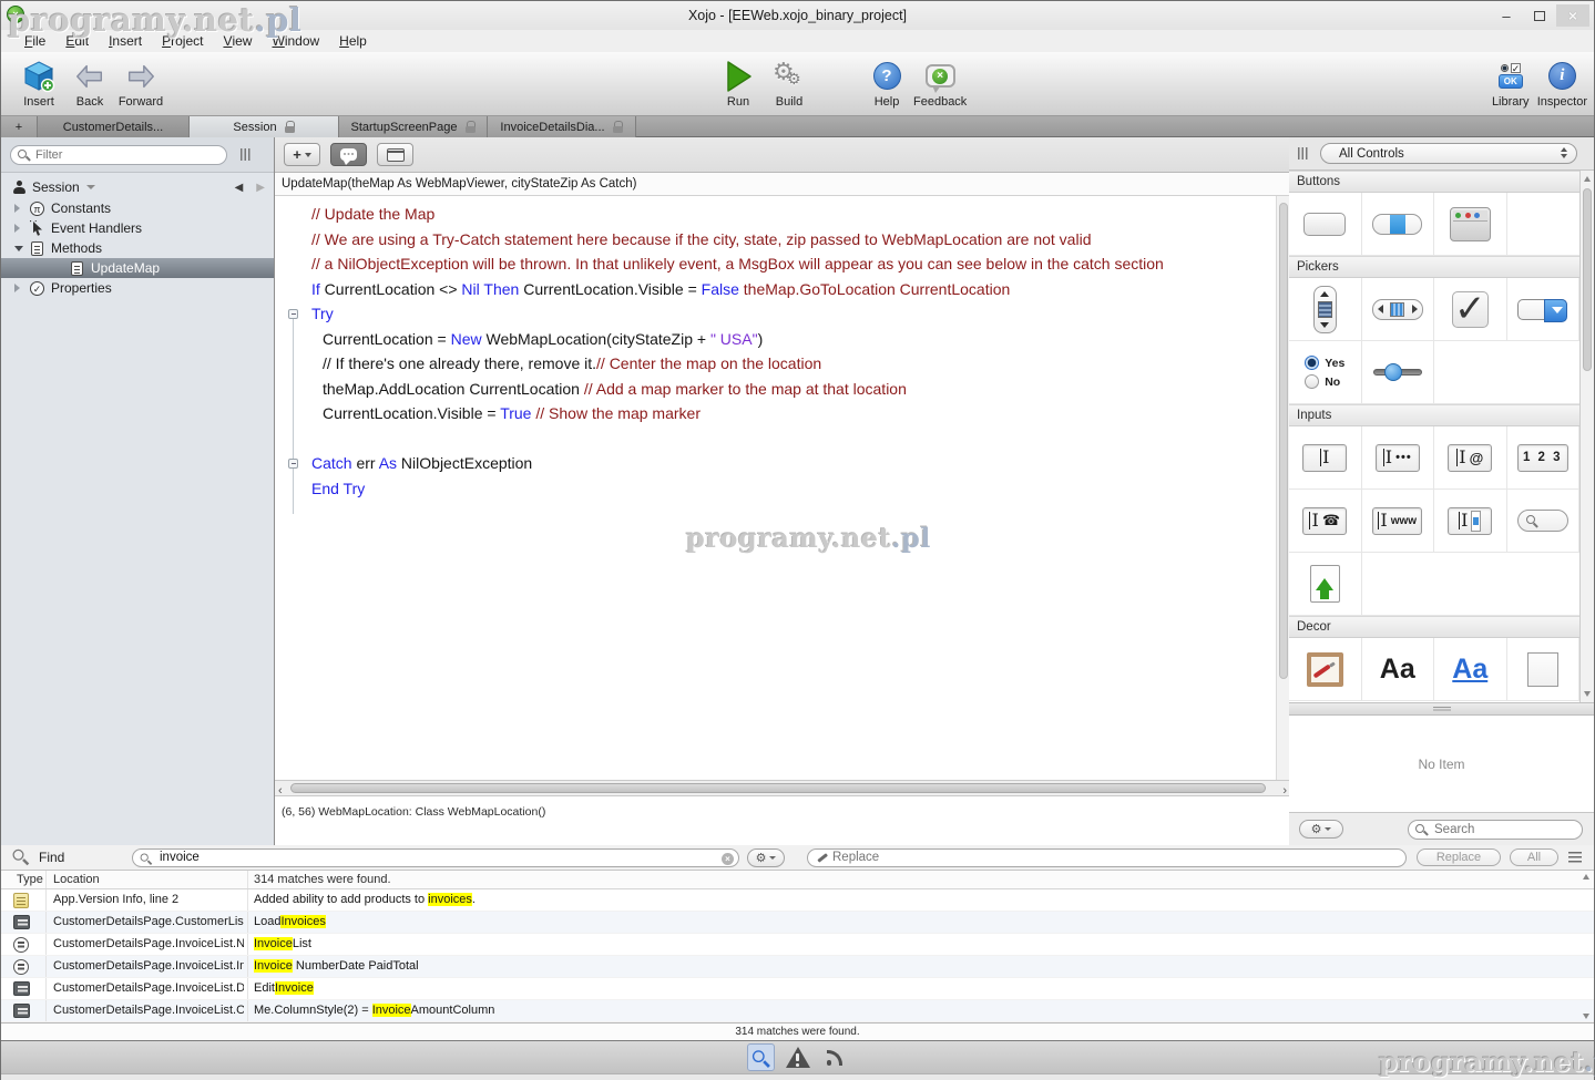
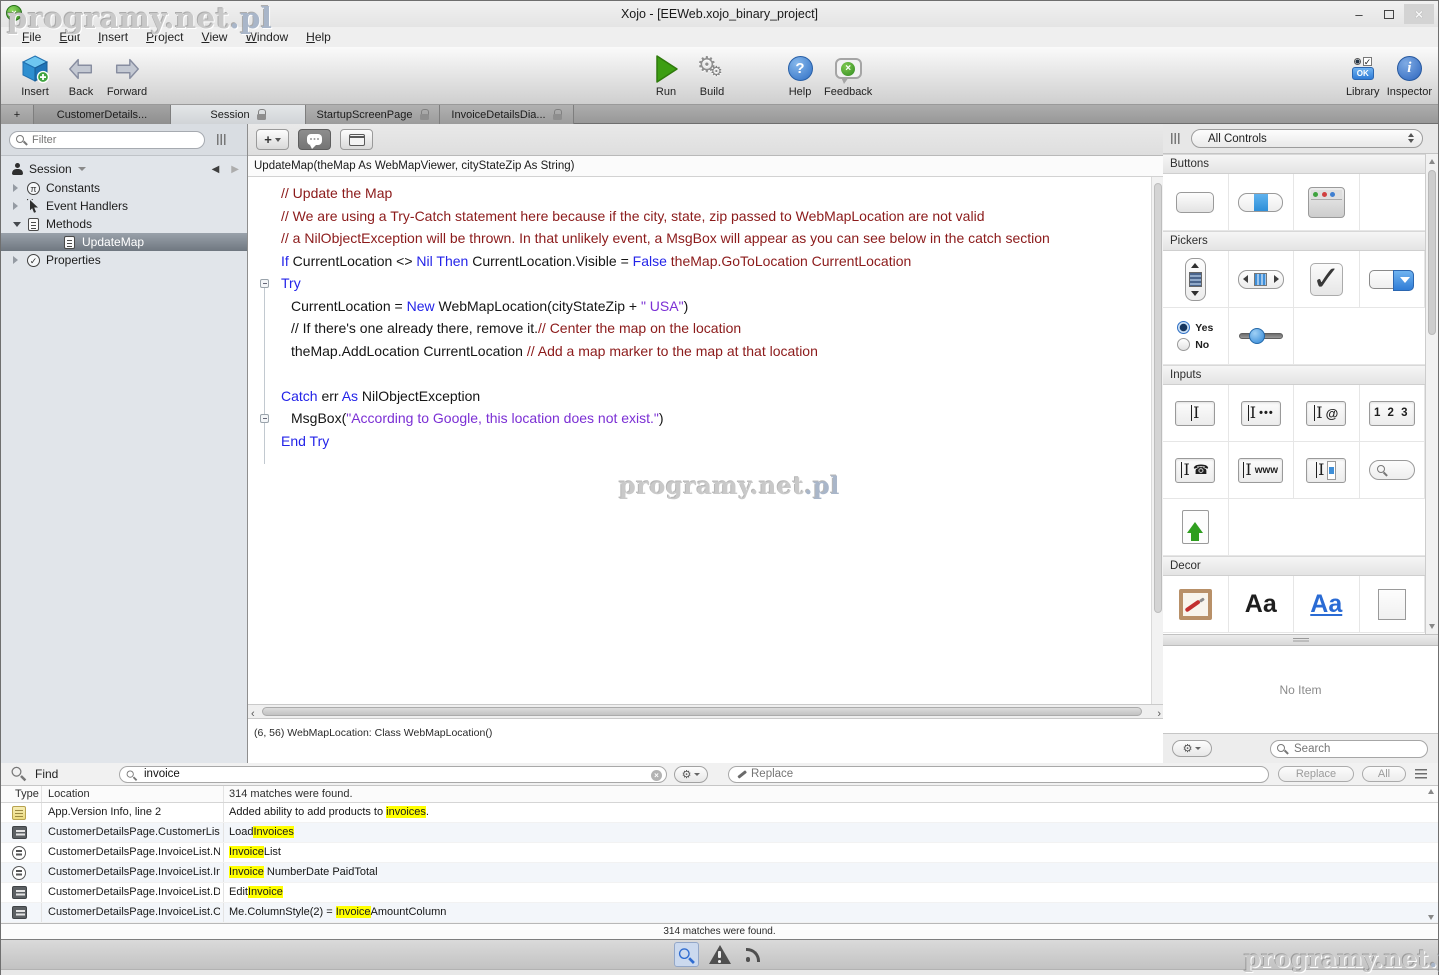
  ×
  Xojo - [EEWeb.xojo_binary_project]
  –
  ×
  F
  ile
  E
  dit
  I
  nsert
  P
  roject
  V
  iew
  W
  indow
  H
  elp
  Insert
  Back
  Forward
  Run
  ⚙
  ⚙
  Build
  ?
  Help
  ×
  Feedback
  ✓
  OK
  Library
  i
  Inspector
  +
  CustomerDetails...
  Session
  StartupScreenPage
  InvoiceDetailsDia...
  Filter
  Session
  ◀
  ▶
  π
  Constants
  Event Handlers
  Methods
  UpdateMap
  ✓
  Properties
  +
- UpdateMap(theMap As WebMapViewer, cityStateZip As Catch)
+ UpdateMap(theMap As WebMapViewer, cityStateZip As String)
  // Update the Map
  // We are using a Try-Catch statement here because if the city, state, zip passed to WebMapLocation are not valid
  // a NilObjectException will be thrown. In that unlikely event, a MsgBox will appear as you can see below in the catch section
  If CurrentLocation <> Nil Then CurrentLocation.Visible = False theMap.GoToLocation CurrentLocation
  Try
  CurrentLocation = New WebMapLocation(cityStateZip + " USA")
  // If there's one already there, remove it.// Center the map on the location
  theMap.AddLocation CurrentLocation // Add a map marker to the map at that location
- CurrentLocation.Visible = True // Show the map marker
  Catch err As NilObjectException
+ MsgBox("According to Google, this location does not exist.")
  End Try
  ‹
  ›
  (6, 56) WebMapLocation: Class WebMapLocation()
  All Controls
  Buttons
  Pickers
  ✓
  Yes
  No
  Inputs
  I
  I
  •••
  I
  @
  1 2 3
  I
  ☎
  I
  www
  I
  Decor
  Aa
  Aa
  No Item
  ⚙
  Search
  Find
  invoice
  ×
  ⚙
  Replace
  Replace
  All
  Type
  Location
  314 matches were found.
  App.Version Info, line 2
  Added ability to add products to invoices.
  CustomerDetailsPage.CustomerLis
  LoadInvoices
  CustomerDetailsPage.InvoiceList.N
  InvoiceList
  CustomerDetailsPage.InvoiceList.In
  Invoice NumberDate PaidTotal
  CustomerDetailsPage.InvoiceList.D
  EditInvoice
  CustomerDetailsPage.InvoiceList.O
  Me.ColumnStyle(2) = InvoiceAmountColumn
  314 matches were found.
  programy.net.pl
  programy.net.pl
  programy.net.
